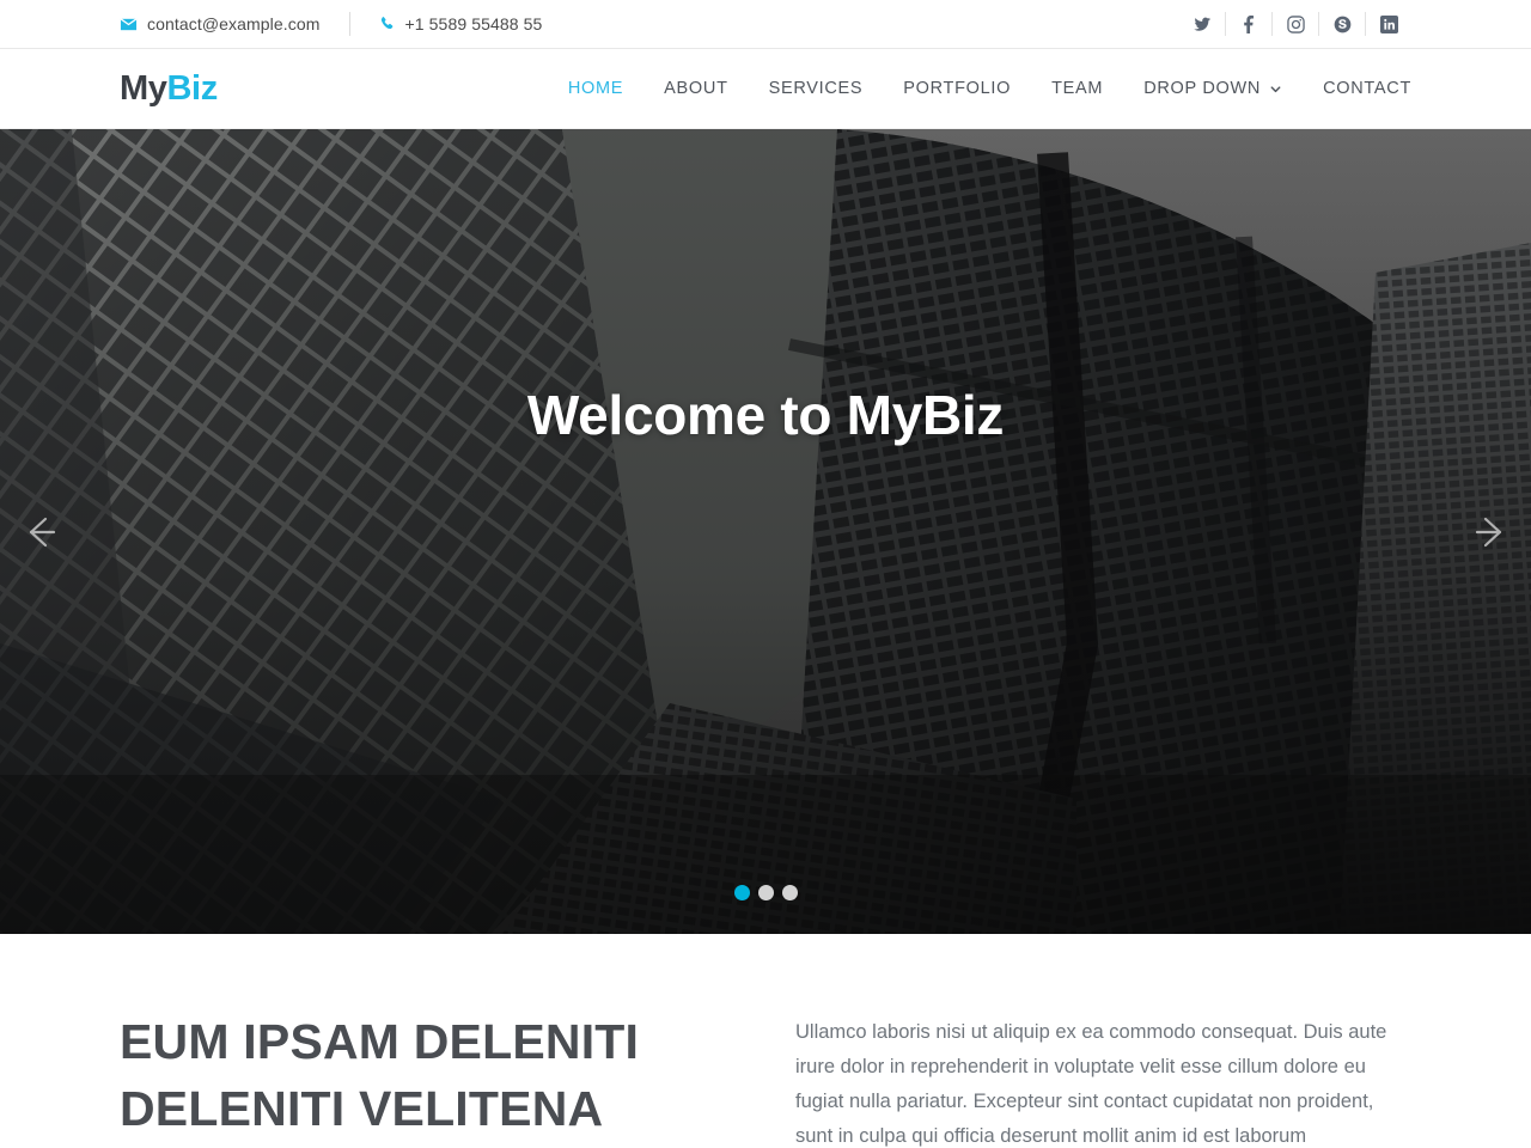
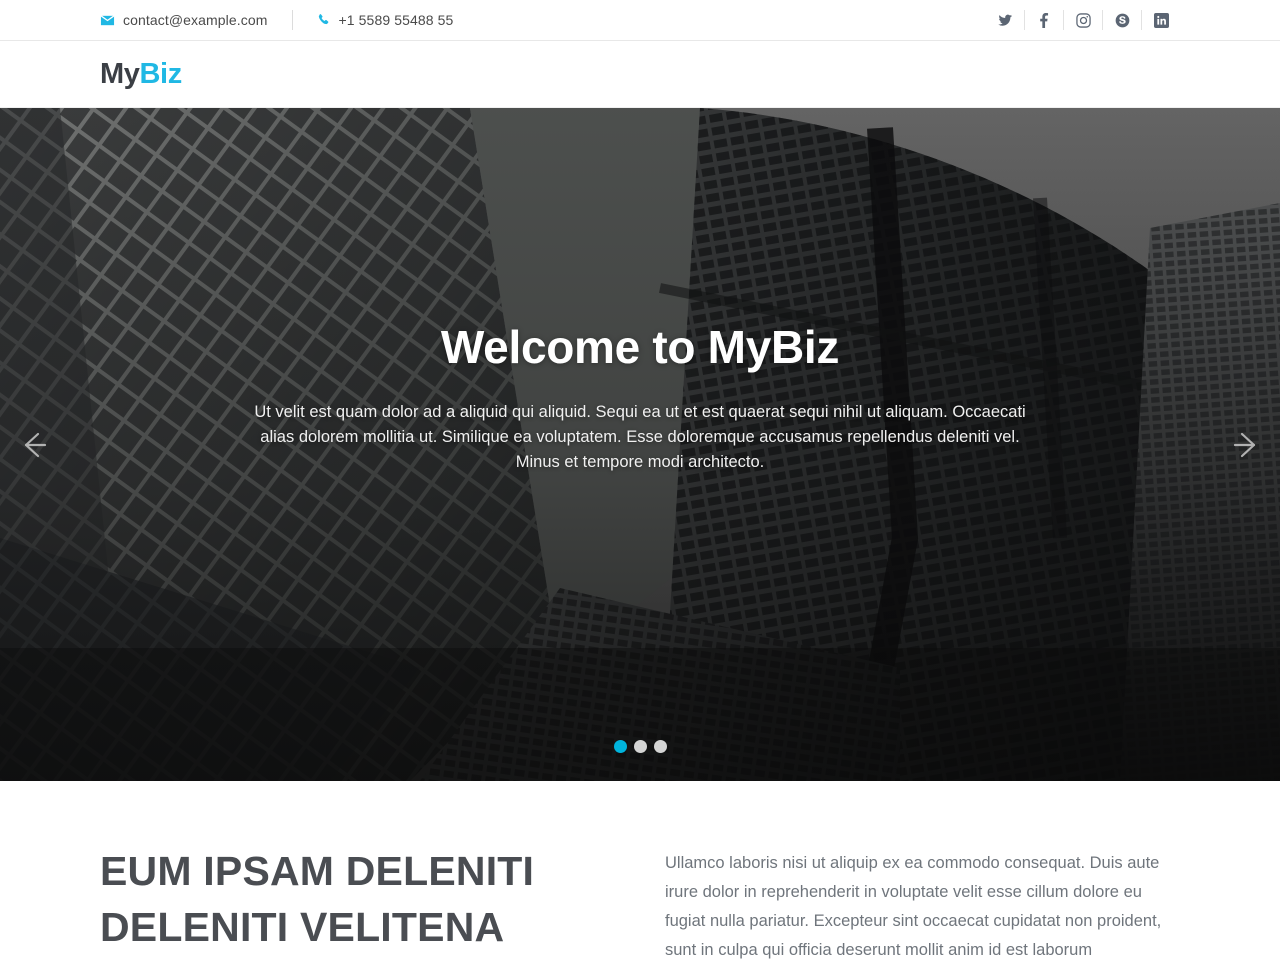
  contact@example.com
  +1 5589 55488 55
  MyBiz
- HOME
- ABOUT
- SERVICES
- PORTFOLIO
- TEAM
- DROP DOWN
- CONTACT
  Welcome to MyBiz
+ Ut velit est quam dolor ad a aliquid qui aliquid. Sequi ea ut et est quaerat sequi nihil ut aliquam. Occaecati alias dolorem mollitia ut. Similique ea voluptatem. Esse doloremque accusamus repellendus deleniti vel. Minus et tempore modi architecto.
  EUM IPSAM DELENITI DELENITI VELITENA
- Ullamco laboris nisi ut aliquip ex ea commodo consequat. Duis aute irure dolor in reprehenderit in voluptate velit esse cillum dolore eu fugiat nulla pariatur. Excepteur sint contact cupidatat non proident, sunt in culpa qui officia deserunt mollit anim id est laborum
+ Ullamco laboris nisi ut aliquip ex ea commodo consequat. Duis aute irure dolor in reprehenderit in voluptate velit esse cillum dolore eu fugiat nulla pariatur. Excepteur sint occaecat cupidatat non proident, sunt in culpa qui officia deserunt mollit anim id est laborum
